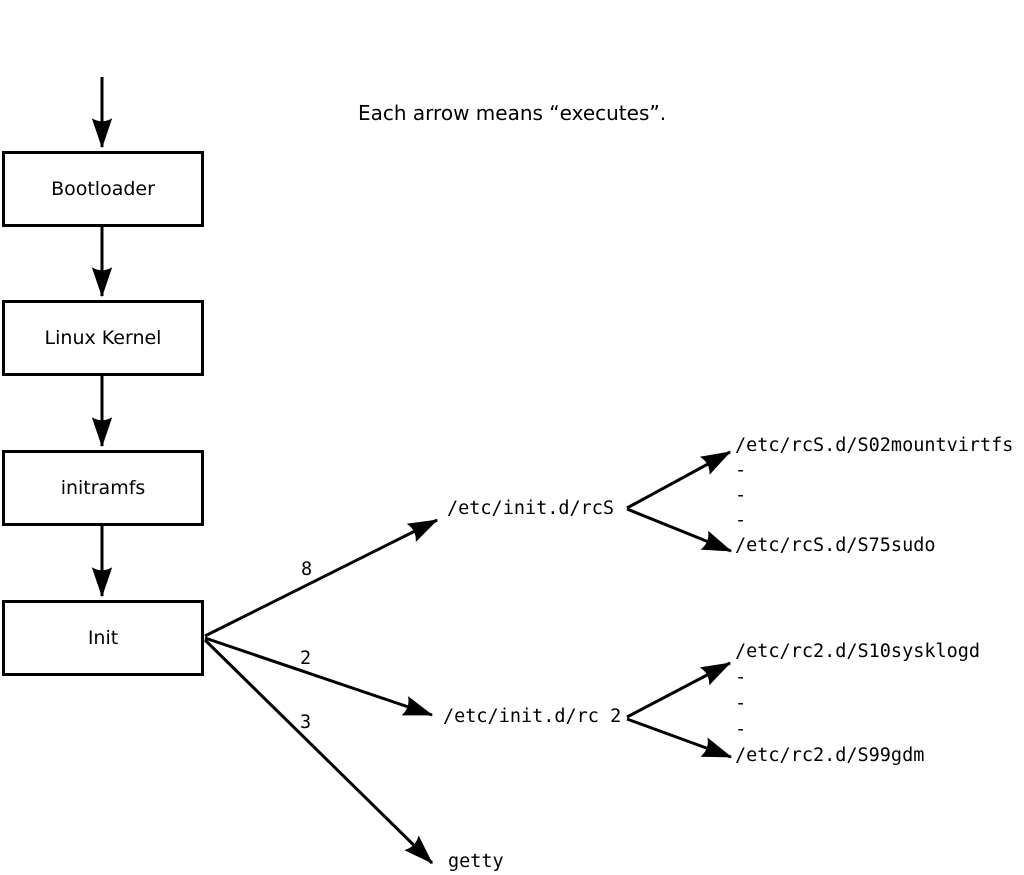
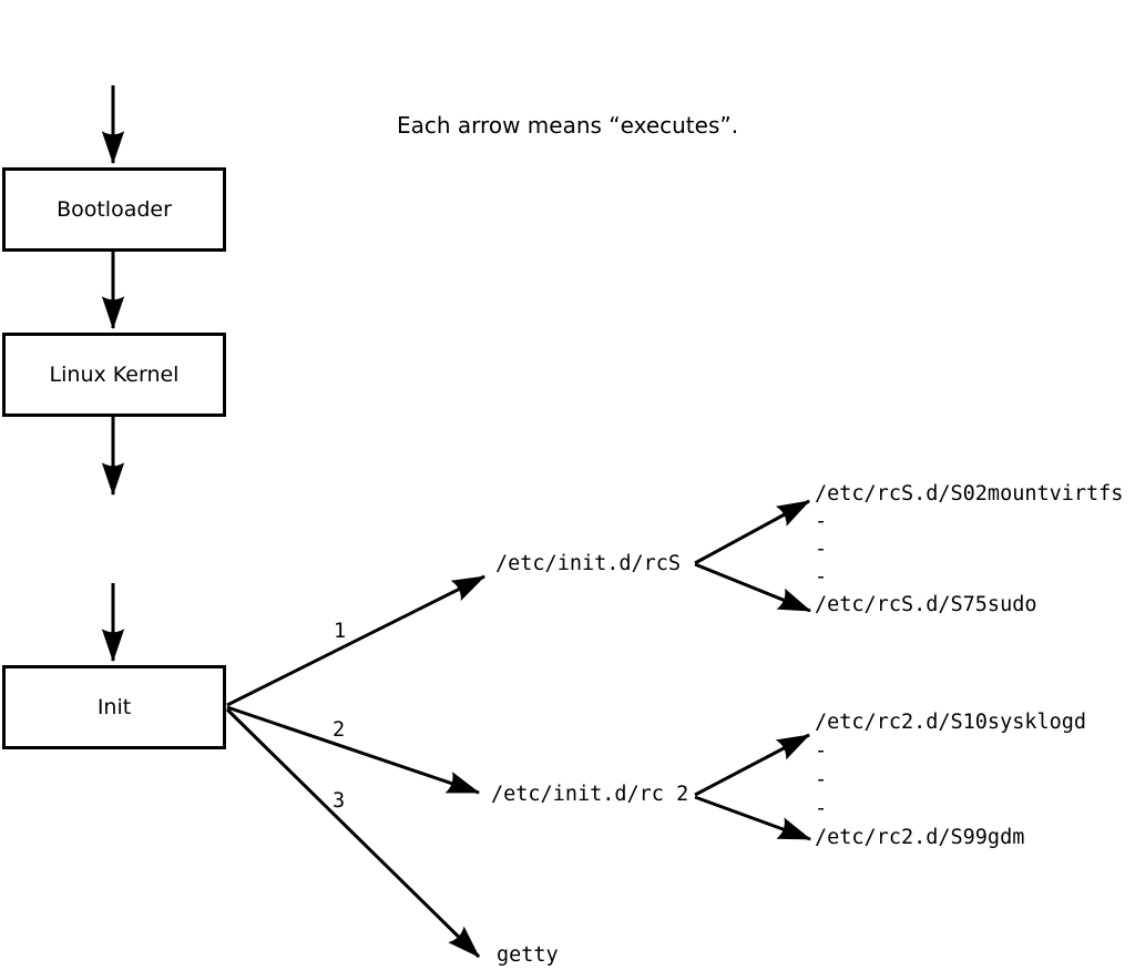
  Bootloader
  Linux Kernel
- initramfs
  Init
  Each arrow means “executes”.
- 8
+ 1
  2
  3
  /etc/init.d/rcS
  /etc/init.d/rc 2
  getty
  /etc/rcS.d/S02mountvirtfs
  -
  -
  -
  /etc/rcS.d/S75sudo
  /etc/rc2.d/S10sysklogd
  -
  -
  -
  /etc/rc2.d/S99gdm
